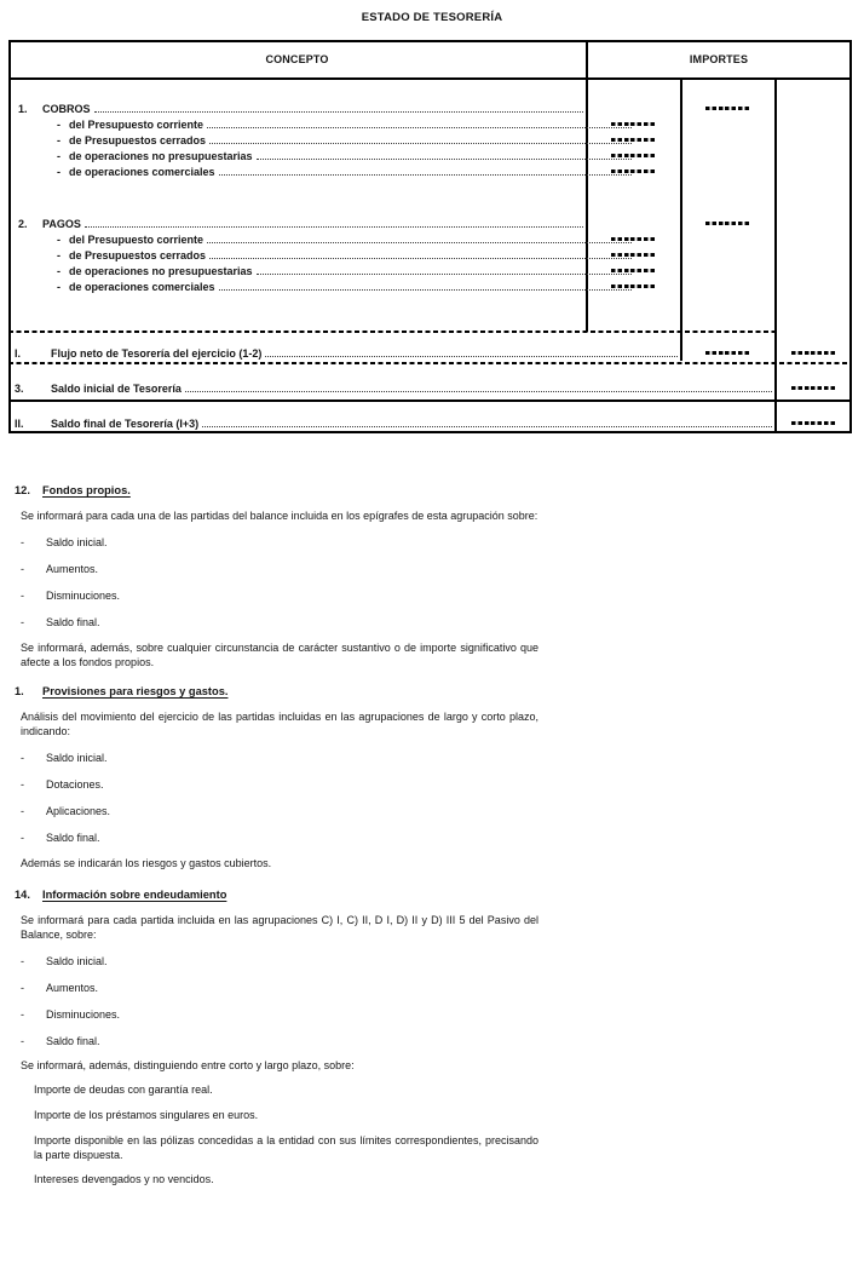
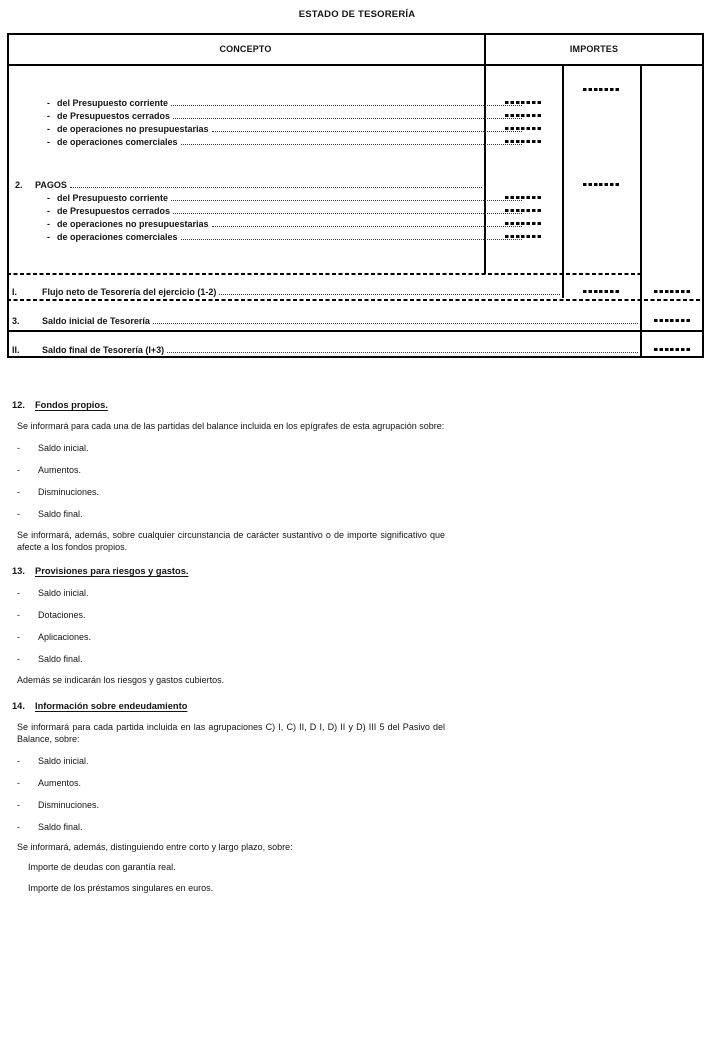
  ESTADO DE TESORERÍA
  CONCEPTO
  IMPORTES
- 1.
- COBROS
  -
  del Presupuesto corriente
  -
  de Presupuestos cerrados
  -
  de operaciones no presupuestarias
  -
  de operaciones comerciales
  2.
  PAGOS
  -
  del Presupuesto corriente
  -
  de Presupuestos cerrados
  -
  de operaciones no presupuestarias
  -
  de operaciones comerciales
  I.
  Flujo neto de Tesorería del ejercicio (1-2)
  3.
  Saldo inicial de Tesorería
  II.
  Saldo final de Tesorería (I+3)
  12. Fondos propios.
  Se informará para cada una de las partidas del balance incluida en los epígrafes de esta agrupación sobre:
  -
  Saldo inicial.
  -
  Aumentos.
  -
  Disminuciones.
  -
  Saldo final.
  Se informará, además, sobre cualquier circunstancia de carácter sustantivo o de importe significativo que afecte a los fondos propios.
- 1. Provisiones para riesgos y gastos.
+ 13. Provisiones para riesgos y gastos.
- Análisis del movimiento del ejercicio de las partidas incluidas en las agrupaciones de largo y corto plazo, indicando:
  -
  Saldo inicial.
  -
  Dotaciones.
  -
  Aplicaciones.
  -
  Saldo final.
  Además se indicarán los riesgos y gastos cubiertos.
  14. Información sobre endeudamiento
  Se informará para cada partida incluida en las agrupaciones C) I, C) II, D I, D) II y D) III 5 del Pasivo del Balance, sobre:
  -
  Saldo inicial.
  -
  Aumentos.
  -
  Disminuciones.
  -
  Saldo final.
  Se informará, además, distinguiendo entre corto y largo plazo, sobre:
  Importe de deudas con garantía real.
  Importe de los préstamos singulares en euros.
- Importe disponible en las pólizas concedidas a la entidad con sus límites correspondientes, precisando la parte dispuesta.
- Intereses devengados y no vencidos.
